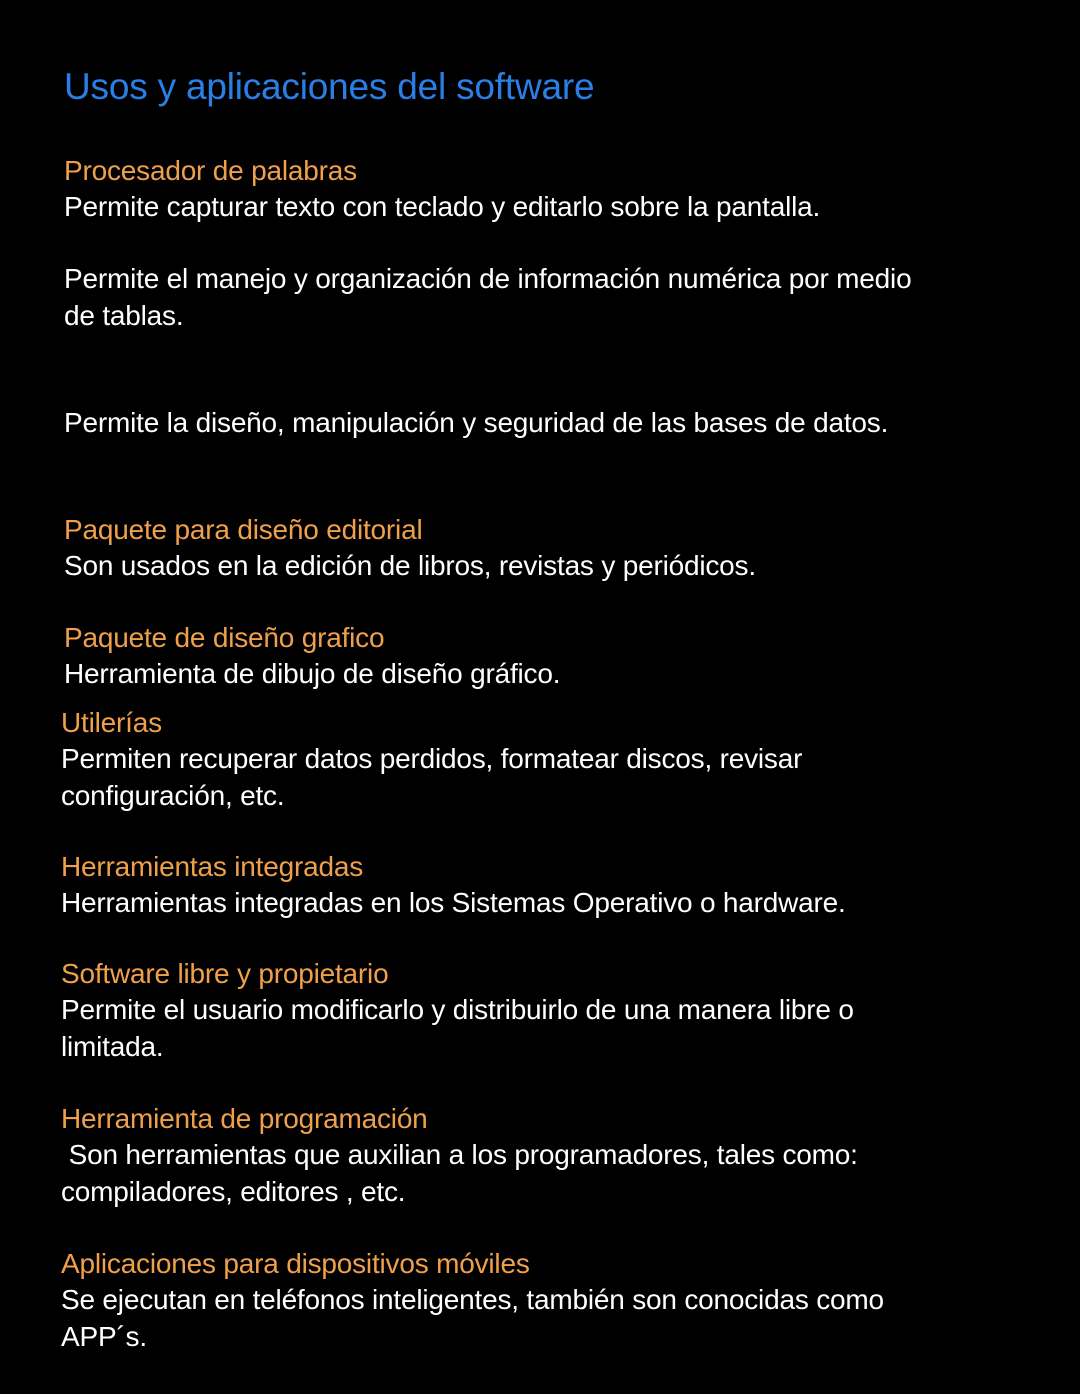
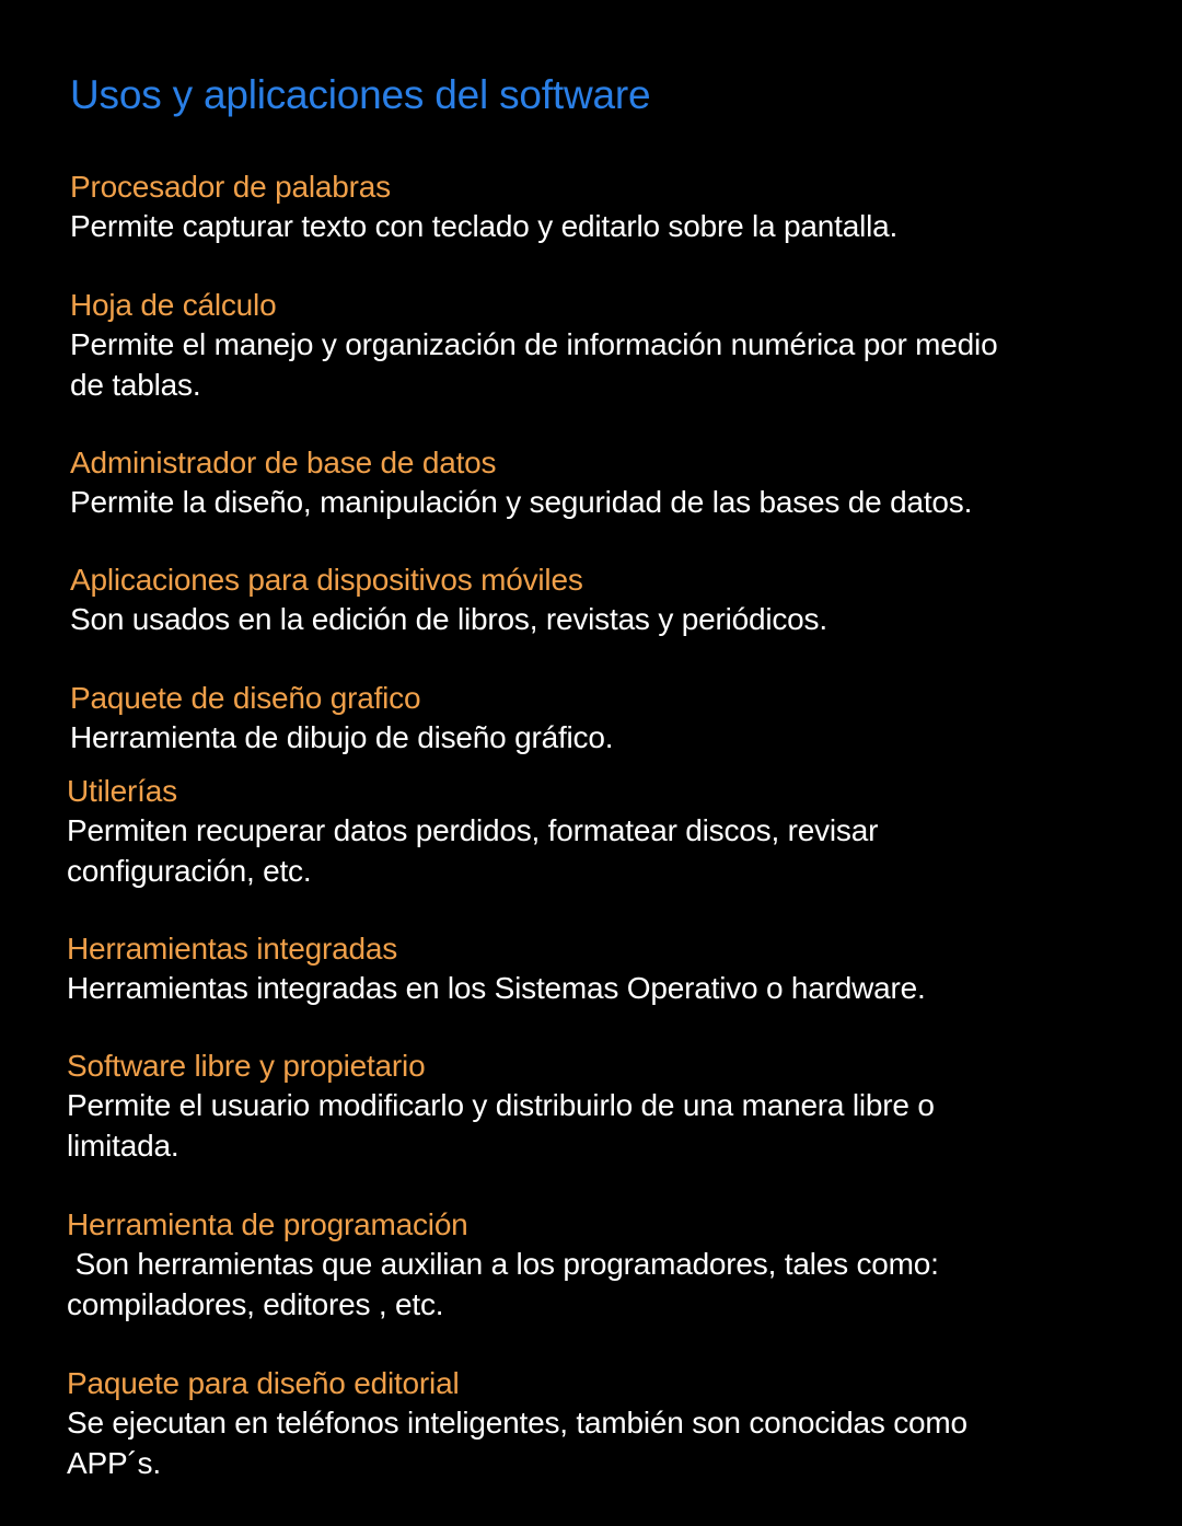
  Usos y aplicaciones del software
  Procesador de palabras
  Permite capturar texto con teclado y editarlo sobre la pantalla.
+ Hoja de cálculo
  Permite el manejo y organización de información numérica por medio
  de tablas.
+ Administrador de base de datos
  Permite la diseño, manipulación y seguridad de las bases de datos.
- Paquete para diseño editorial
+ Aplicaciones para dispositivos móviles
  Son usados en la edición de libros, revistas y periódicos.
  Paquete de diseño grafico
  Herramienta de dibujo de diseño gráfico.
  Utilerías
  Permiten recuperar datos perdidos, formatear discos, revisar
  configuración, etc.
  Herramientas integradas
  Herramientas integradas en los Sistemas Operativo o hardware.
  Software libre y propietario
  Permite el usuario modificarlo y distribuirlo de una manera libre o
  limitada.
  Herramienta de programación
  Son herramientas que auxilian a los programadores, tales como:
  compiladores, editores , etc.
- Aplicaciones para dispositivos móviles
+ Paquete para diseño editorial
  Se ejecutan en teléfonos inteligentes, también son conocidas como
  APP´s.
